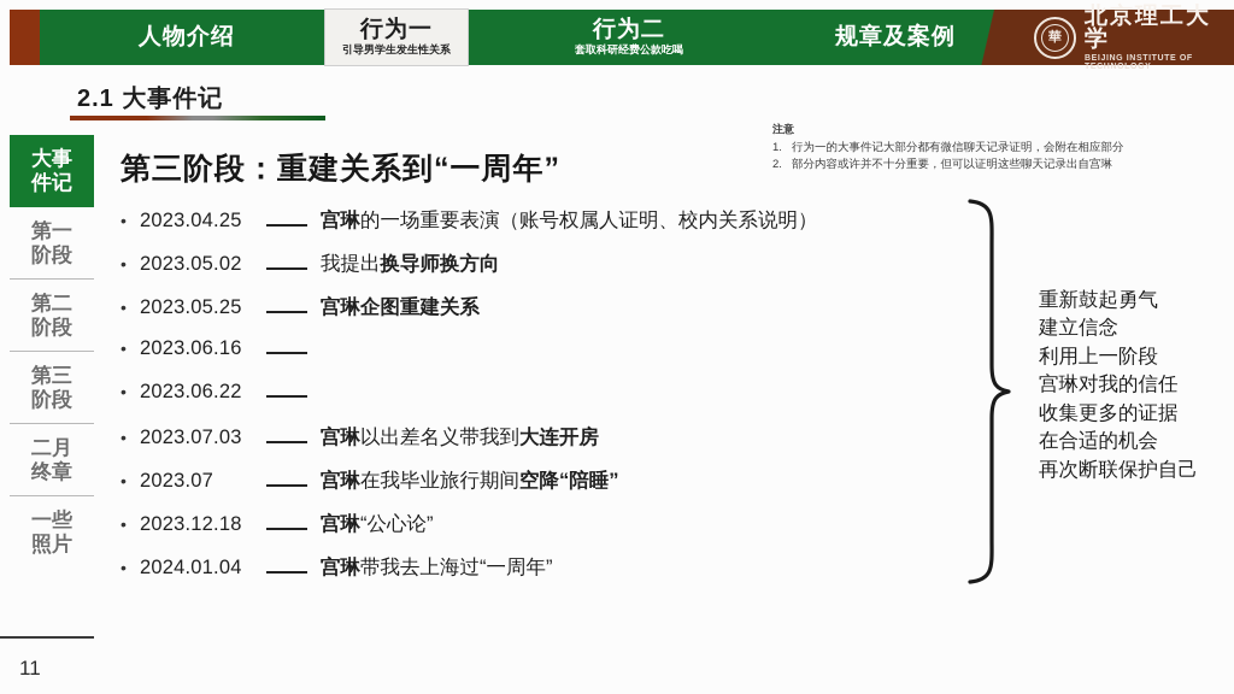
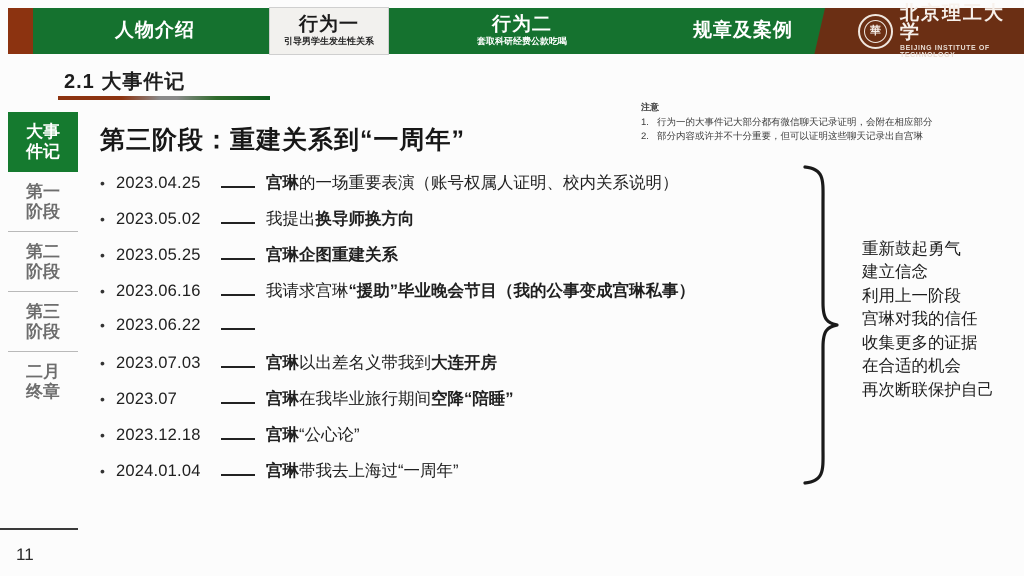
  人物介绍
  行为一
  引导男学生发生性关系
  行为二
  套取科研经费公款吃喝
  规章及案例
  華
  北京理工大学
  2.1 大事件记
  大事
  件记
  第一
  阶段
  第二
  阶段
  第三
  阶段
  二月
  终章
- 一些
- 照片
  第三阶段：重建关系到“一周年”
  注意
  1. 行为一的大事件记大部分都有微信聊天记录证明，会附在相应部分
  2. 部分内容或许并不十分重要，但可以证明这些聊天记录出自宫琳
  •
  2023.04.25
  宫琳的一场重要表演（账号权属人证明、校内关系说明）
  •
  2023.05.02
  我提出换导师换方向
  •
  2023.05.25
  宫琳企图重建关系
  •
  2023.06.16
+ 我请求宫琳“援助”毕业晚会节目（我的公事变成宫琳私事）
  •
  2023.06.22
  •
  2023.07.03
  宫琳以出差名义带我到大连开房
  •
  2023.07
  宫琳在我毕业旅行期间空降“陪睡”
  •
  2023.12.18
  宫琳“公心论”
  •
  2024.01.04
  宫琳带我去上海过“一周年”
  重新鼓起勇气
  建立信念
  利用上一阶段
  宫琳对我的信任
  收集更多的证据
  在合适的机会
  再次断联保护自己
  11
